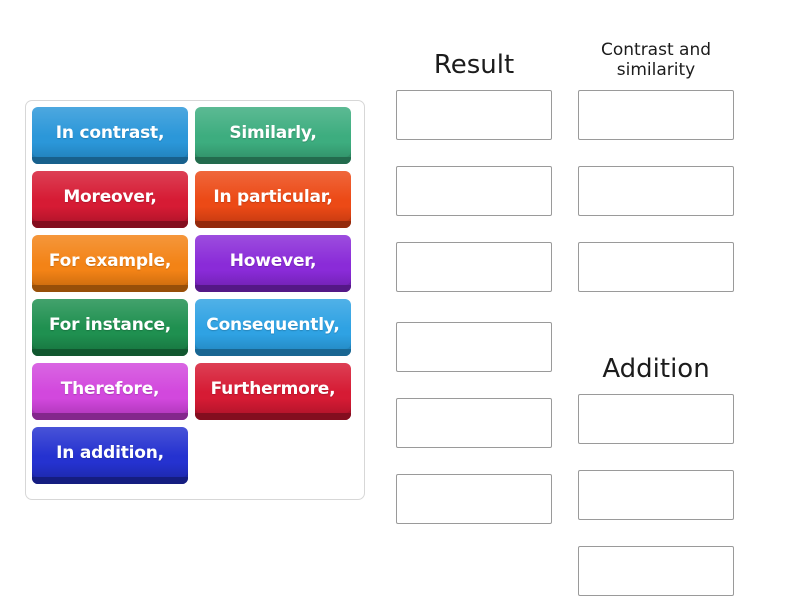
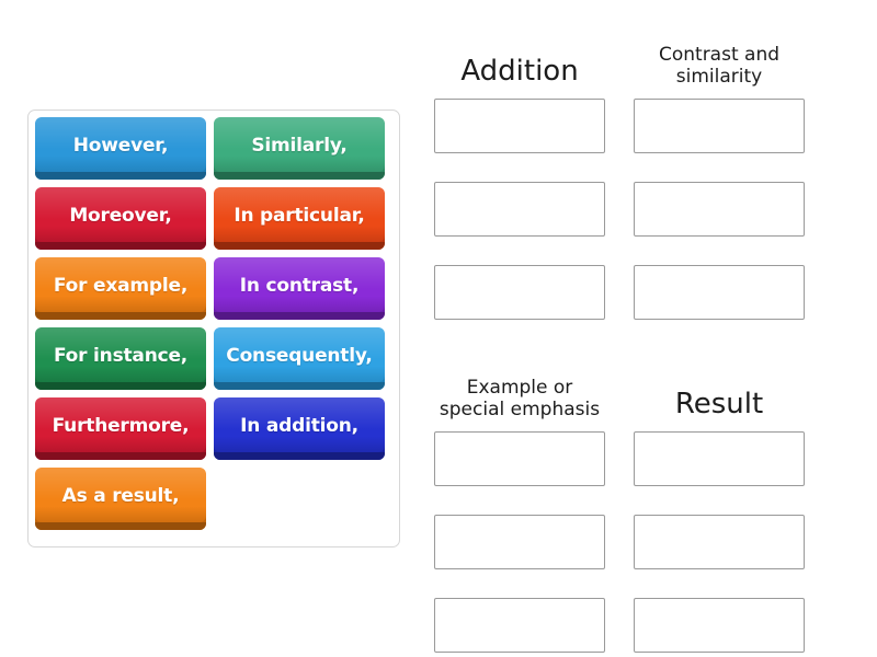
- In contrast,
+ However,
  Similarly,
  Moreover,
  In particular,
  For example,
- However,
+ In contrast,
  For instance,
  Consequently,
- Therefore,
  Furthermore,
  In addition,
+ As a result,
- Result
+ Addition
  Contrast and similarity
+ Example or special emphasis
- Addition
+ Result
